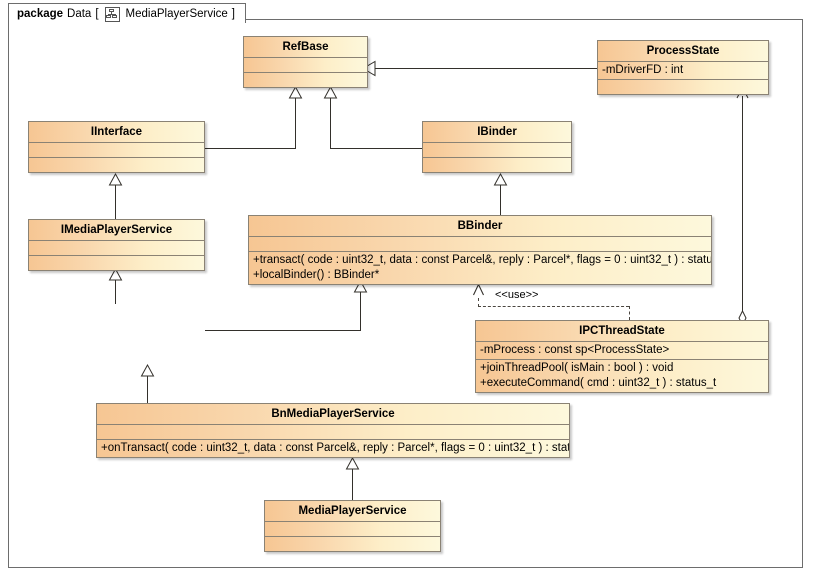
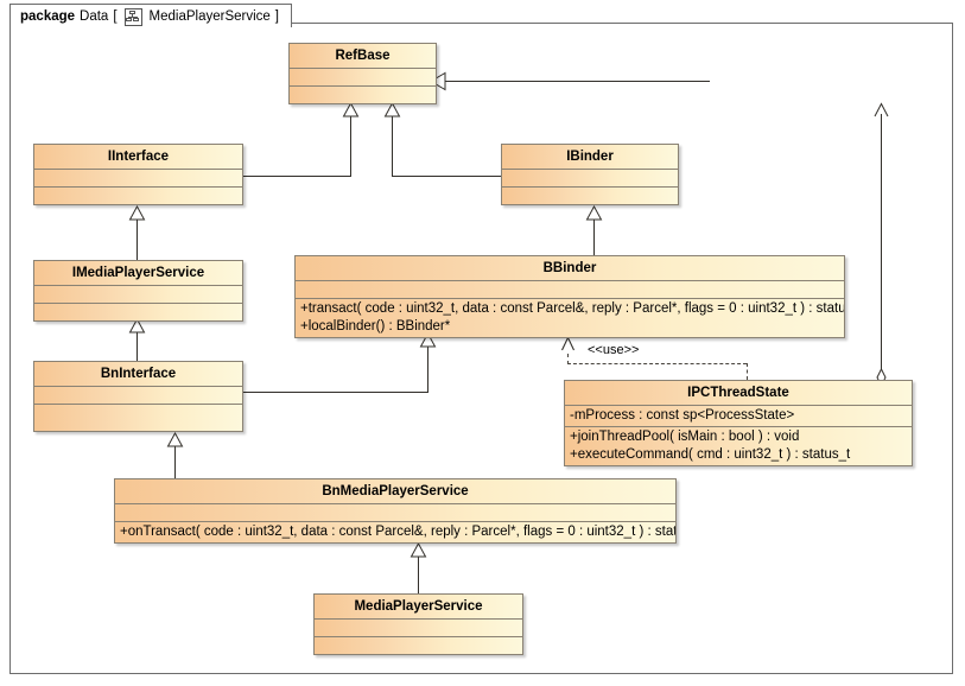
  package
  Data
  [
  MediaPlayerService
  ]
  <<use>>
  RefBase
- ProcessState
- -mDriverFD : int
  IInterface
  IBinder
  IMediaPlayerService
  BBinder
  +transact( code : uint32_t, data : const Parcel&, reply : Parcel*, flags = 0 : uint32_t ) : statu
  +localBinder() : BBinder*
+ BnInterface
  IPCThreadState
  -mProcess : const sp<ProcessState>
  +joinThreadPool( isMain : bool ) : void
  +executeCommand( cmd : uint32_t ) : status_t
  BnMediaPlayerService
  +onTransact( code : uint32_t, data : const Parcel&, reply : Parcel*, flags = 0 : uint32_t ) : stat
  MediaPlayerService
